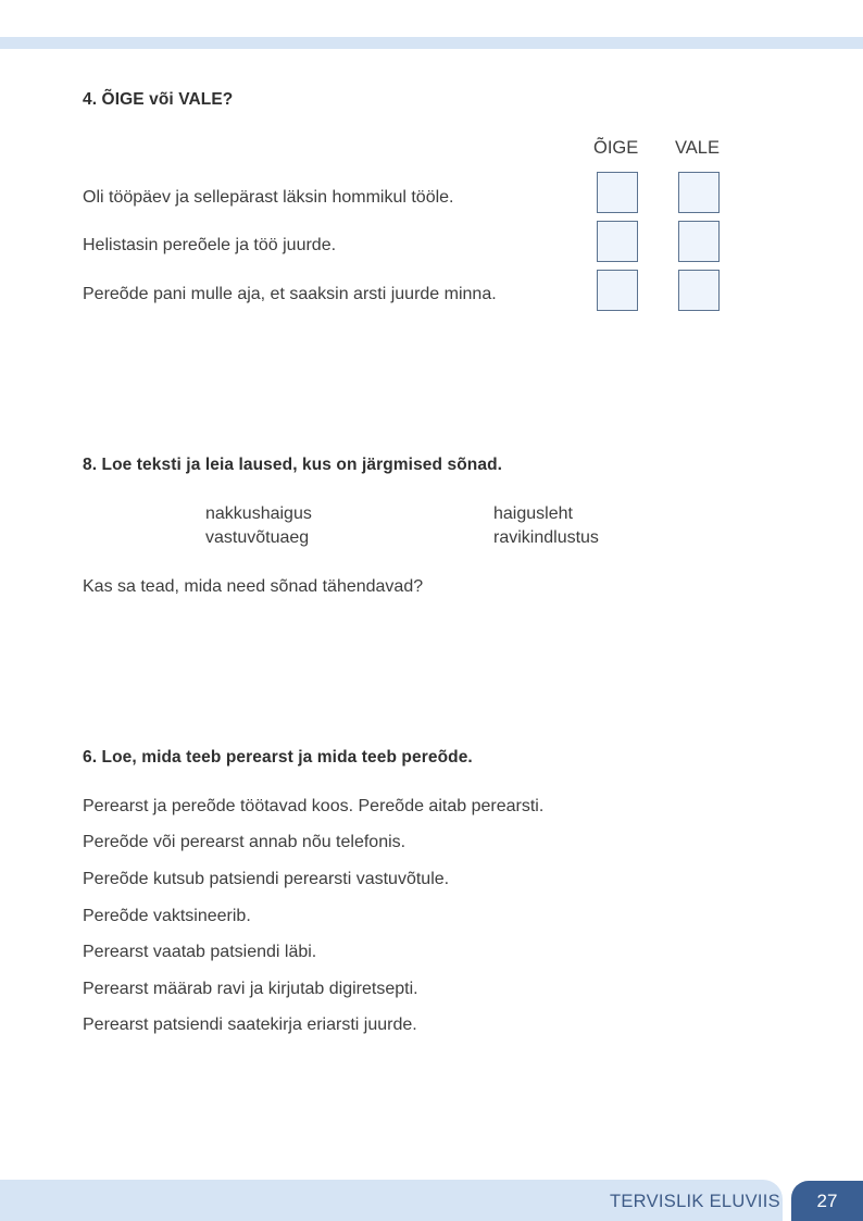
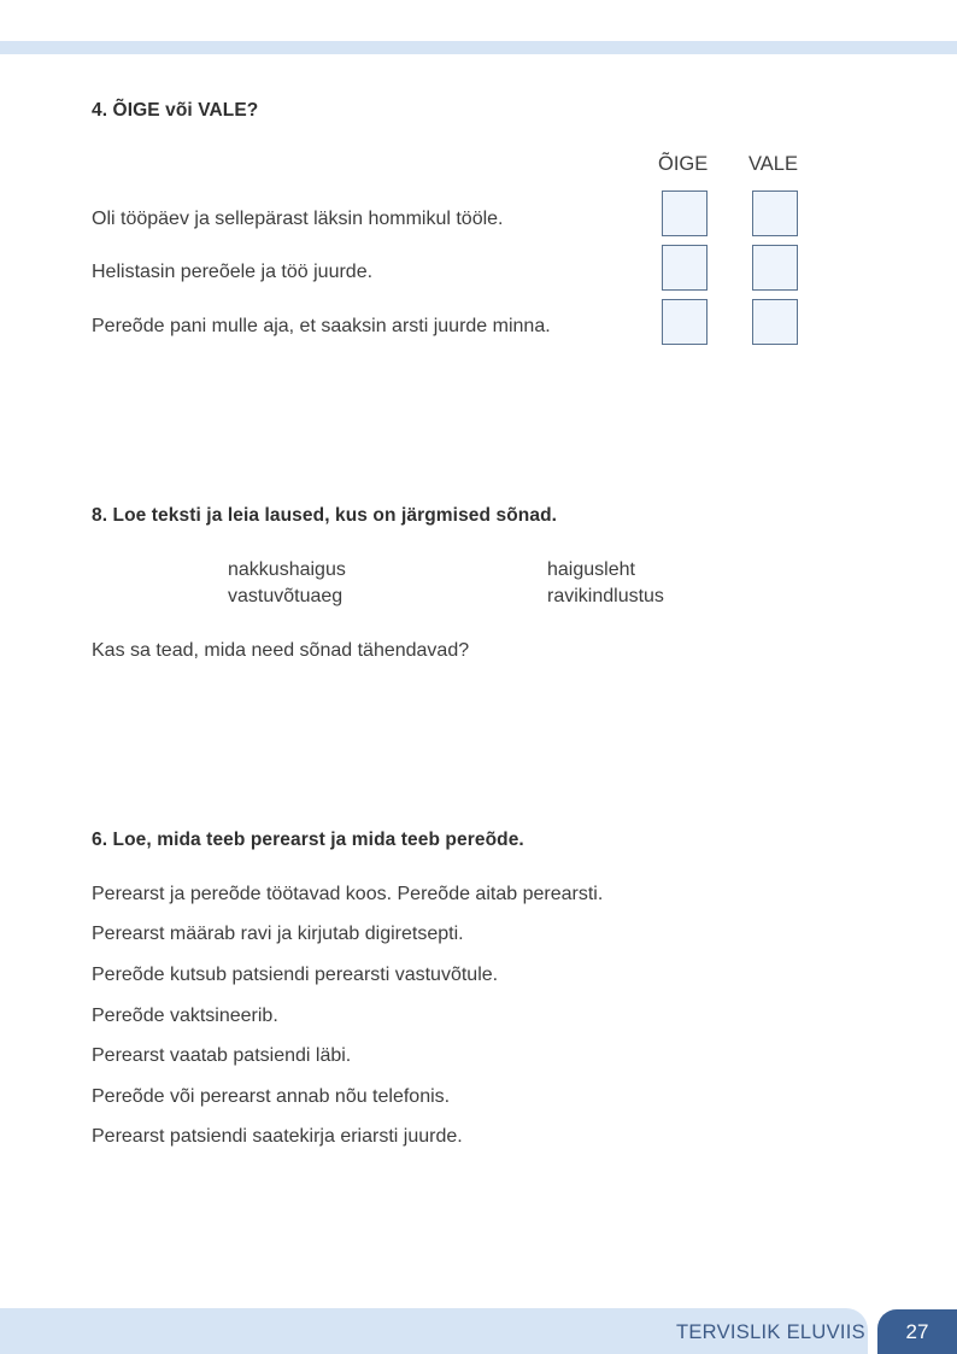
  4. ÕIGE või VALE?
  ÕIGE
  VALE
  Oli tööpäev ja sellepärast läksin hommikul tööle.
  Helistasin pereõele ja töö juurde.
  Pereõde pani mulle aja, et saaksin arsti juurde minna.
  8. Loe teksti ja leia laused, kus on järgmised sõnad.
  nakkushaigus
  vastuvõtuaeg
  haigusleht
  ravikindlustus
  Kas sa tead, mida need sõnad tähendavad?
  6. Loe, mida teeb perearst ja mida teeb pereõde.
  Perearst ja pereõde töötavad koos. Pereõde aitab perearsti.
- Pereõde või perearst annab nõu telefonis.
+ Perearst määrab ravi ja kirjutab digiretsepti.
  Pereõde kutsub patsiendi perearsti vastuvõtule.
  Pereõde vaktsineerib.
  Perearst vaatab patsiendi läbi.
- Perearst määrab ravi ja kirjutab digiretsepti.
+ Pereõde või perearst annab nõu telefonis.
  Perearst patsiendi saatekirja eriarsti juurde.
  TERVISLIK ELUVIIS
  27
